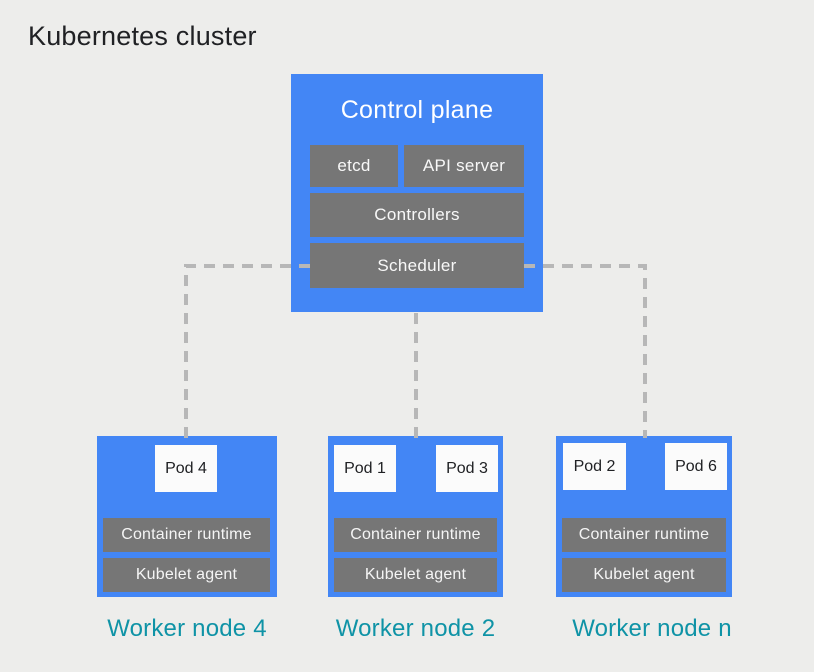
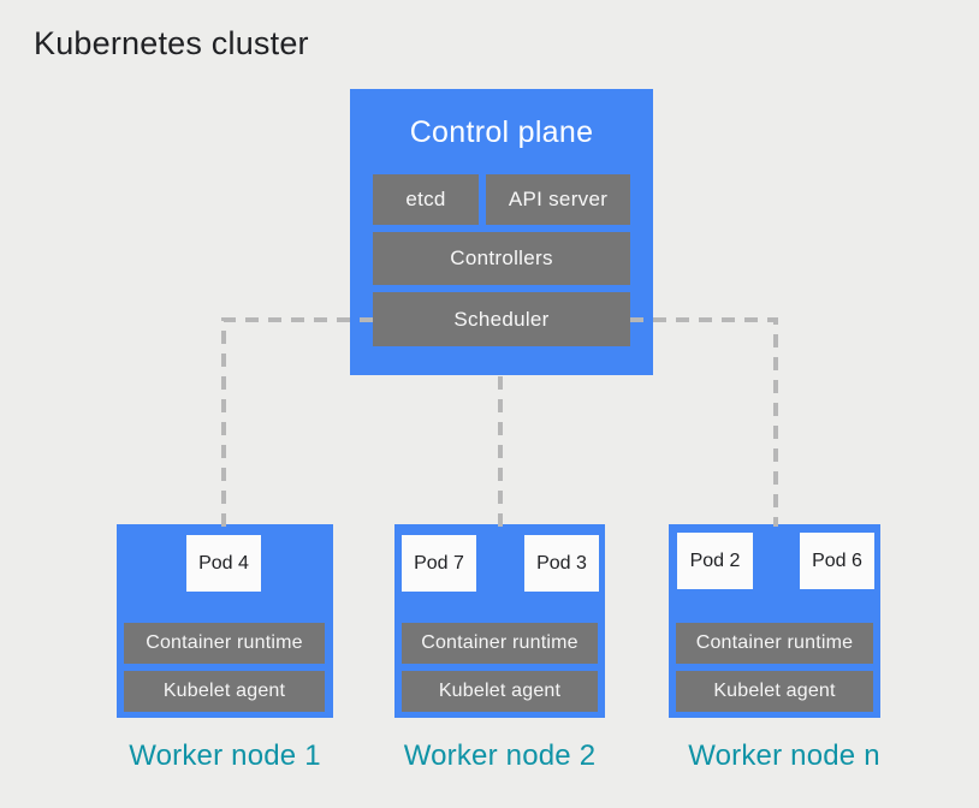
  Kubernetes cluster
  Control plane
  etcd
  API server
  Controllers
  Scheduler
  Pod 4
- Pod 1
+ Pod 7
  Pod 3
  Pod 2
  Pod 6
  Container runtime
  Kubelet agent
  Container runtime
  Kubelet agent
  Container runtime
  Kubelet agent
- Worker node 4
+ Worker node 1
  Worker node 2
  Worker node n
